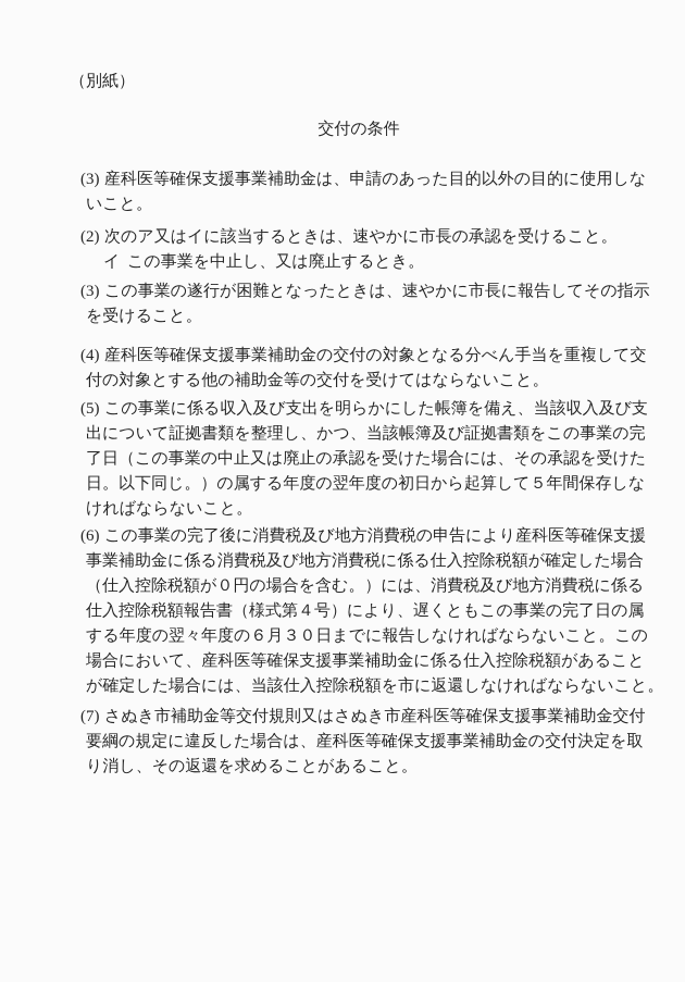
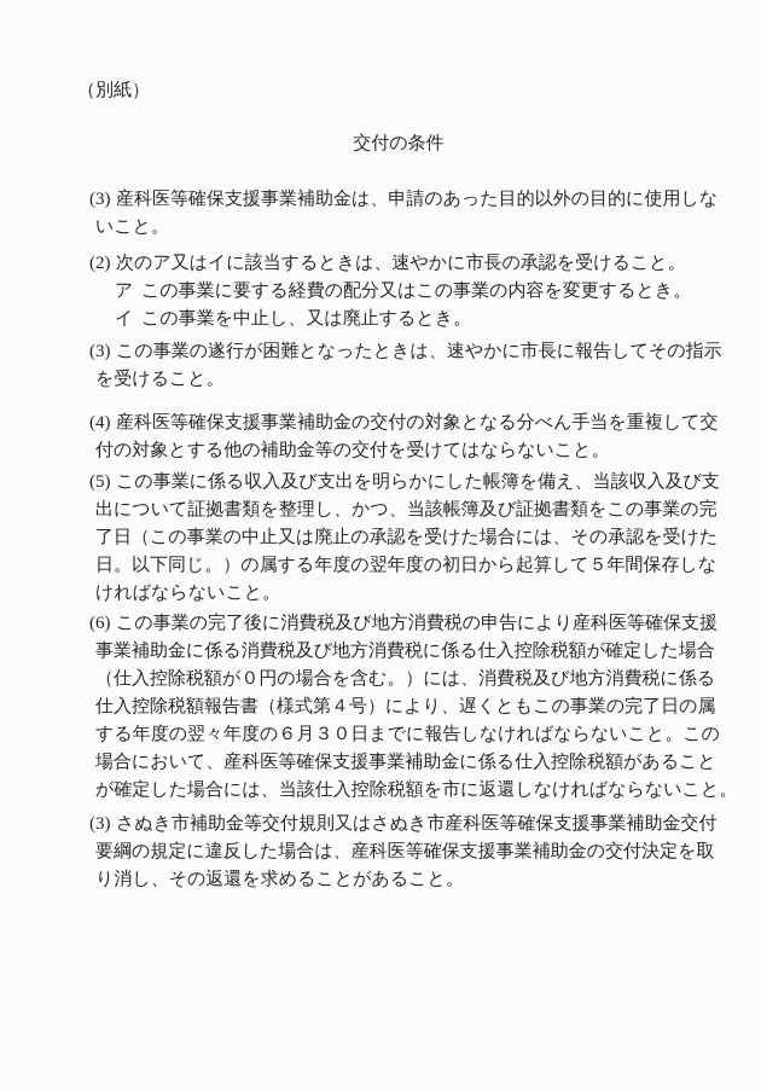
  （別紙）
  交付の条件
  (3) 産科医等確保支援事業補助金は、申請のあった目的以外の目的に使用しな
  いこと。
  (2) 次のア又はイに該当するときは、速やかに市長の承認を受けること。
+ ア この事業に要する経費の配分又はこの事業の内容を変更するとき。
  イ この事業を中止し、又は廃止するとき。
  (3) この事業の遂行が困難となったときは、速やかに市長に報告してその指示
  を受けること。
  (4) 産科医等確保支援事業補助金の交付の対象となる分べん手当を重複して交
  付の対象とする他の補助金等の交付を受けてはならないこと。
  (5) この事業に係る収入及び支出を明らかにした帳簿を備え、当該収入及び支
  出について証拠書類を整理し、かつ、当該帳簿及び証拠書類をこの事業の完
  了日（この事業の中止又は廃止の承認を受けた場合には、その承認を受けた
  日。以下同じ。）の属する年度の翌年度の初日から起算して５年間保存しな
  ければならないこと。
  (6) この事業の完了後に消費税及び地方消費税の申告により産科医等確保支援
  事業補助金に係る消費税及び地方消費税に係る仕入控除税額が確定した場合
  （仕入控除税額が０円の場合を含む。）には、消費税及び地方消費税に係る
  仕入控除税額報告書（様式第４号）により、遅くともこの事業の完了日の属
  する年度の翌々年度の６月３０日までに報告しなければならないこと。この
  場合において、産科医等確保支援事業補助金に係る仕入控除税額があること
  が確定した場合には、当該仕入控除税額を市に返還しなければならないこと。
- (7) さぬき市補助金等交付規則又はさぬき市産科医等確保支援事業補助金交付
+ (3) さぬき市補助金等交付規則又はさぬき市産科医等確保支援事業補助金交付
  要綱の規定に違反した場合は、産科医等確保支援事業補助金の交付決定を取
  り消し、その返還を求めることがあること。
